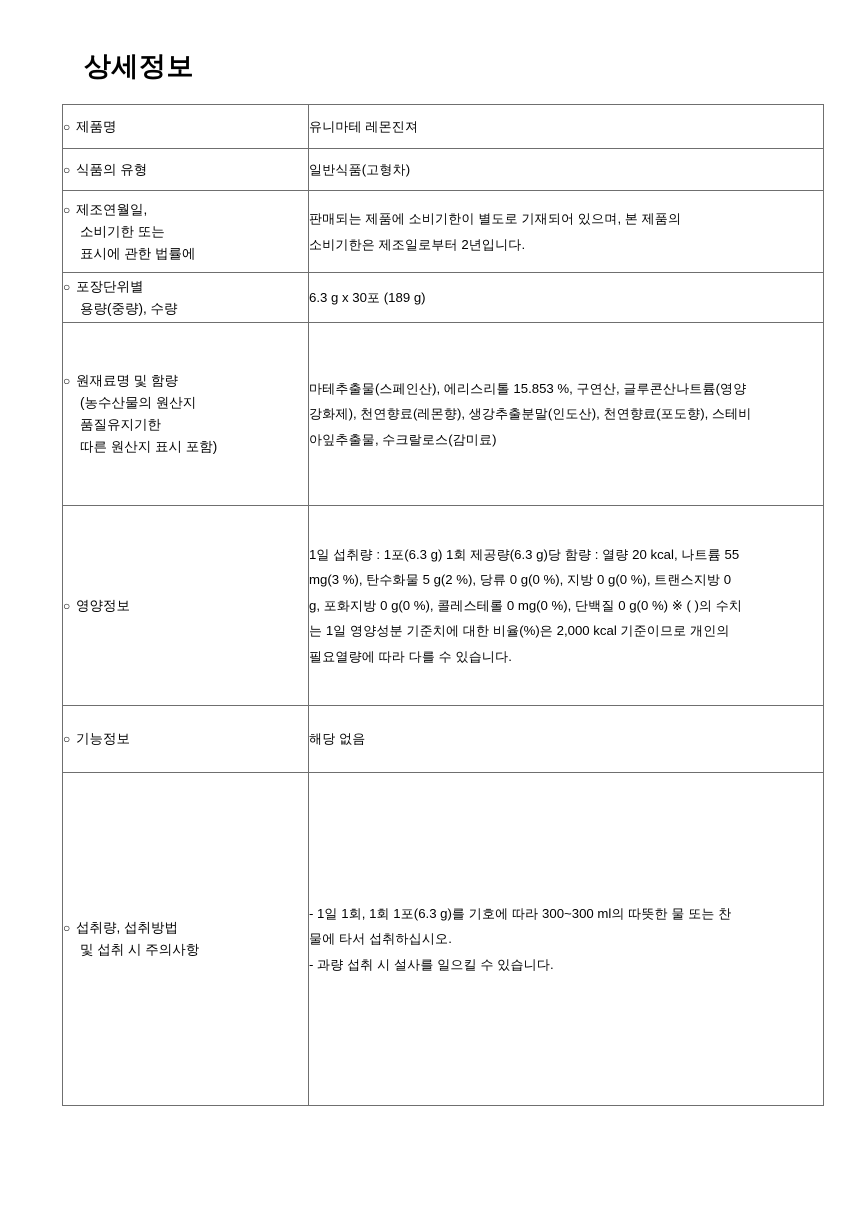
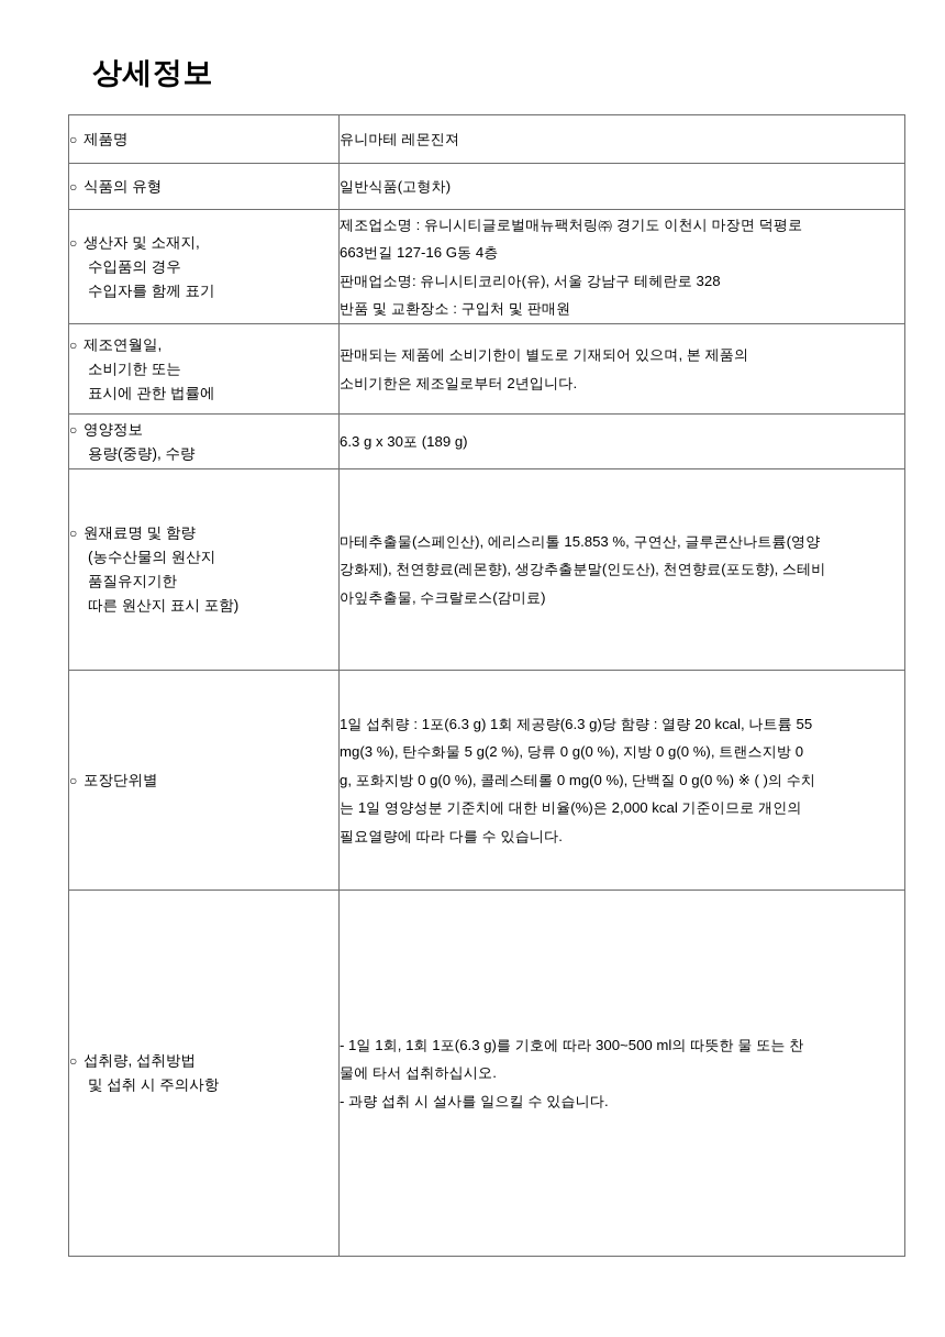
  상세정보
  ○ 제품명	유니마테 레몬진져
  ○ 식품의 유형	일반식품(고형차)
+ ○ 생산자 및 소재지, 수입품의 경우 수입자를 함께 표기	제조업소명 : 유니시티글로벌매뉴팩처링㈜ 경기도 이천시 마장면 덕평로 663번길 127-16 G동 4층 판매업소명: 유니시티코리아(유), 서울 강남구 테헤란로 328 반품 및 교환장소 : 구입처 및 판매원
  ○ 제조연월일, 소비기한 또는 표시에 관한 법률에	판매되는 제품에 소비기한이 별도로 기재되어 있으며, 본 제품의 소비기한은 제조일로부터 2년입니다.
- ○ 포장단위별 용량(중량), 수량	6.3 g x 30포 (189 g)
+ ○ 영양정보 용량(중량), 수량	6.3 g x 30포 (189 g)
  ○ 원재료명 및 함량 (농수산물의 원산지 품질유지기한 따른 원산지 표시 포함)	마테추출물(스페인산), 에리스리톨 15.853 %, 구연산, 글루콘산나트륨(영양 강화제), 천연향료(레몬향), 생강추출분말(인도산), 천연향료(포도향), 스테비 아잎추출물, 수크랄로스(감미료)
- ○ 영양정보	1일 섭취량 : 1포(6.3 g) 1회 제공량(6.3 g)당 함량 : 열량 20 kcal, 나트륨 55 mg(3 %), 탄수화물 5 g(2 %), 당류 0 g(0 %), 지방 0 g(0 %), 트랜스지방 0 g, 포화지방 0 g(0 %), 콜레스테롤 0 mg(0 %), 단백질 0 g(0 %) ※ ( )의 수치 는 1일 영양성분 기준치에 대한 비율(%)은 2,000 kcal 기준이므로 개인의 필요열량에 따라 다를 수 있습니다.
+ ○ 포장단위별	1일 섭취량 : 1포(6.3 g) 1회 제공량(6.3 g)당 함량 : 열량 20 kcal, 나트륨 55 mg(3 %), 탄수화물 5 g(2 %), 당류 0 g(0 %), 지방 0 g(0 %), 트랜스지방 0 g, 포화지방 0 g(0 %), 콜레스테롤 0 mg(0 %), 단백질 0 g(0 %) ※ ( )의 수치 는 1일 영양성분 기준치에 대한 비율(%)은 2,000 kcal 기준이므로 개인의 필요열량에 따라 다를 수 있습니다.
- ○ 기능정보	해당 없음
- ○ 섭취량, 섭취방법 및 섭취 시 주의사항	- 1일 1회, 1회 1포(6.3 g)를 기호에 따라 300~300 ml의 따뜻한 물 또는 찬 물에 타서 섭취하십시오. - 과량 섭취 시 설사를 일으킬 수 있습니다.
+ ○ 섭취량, 섭취방법 및 섭취 시 주의사항	- 1일 1회, 1회 1포(6.3 g)를 기호에 따라 300~500 ml의 따뜻한 물 또는 찬 물에 타서 섭취하십시오. - 과량 섭취 시 설사를 일으킬 수 있습니다.
